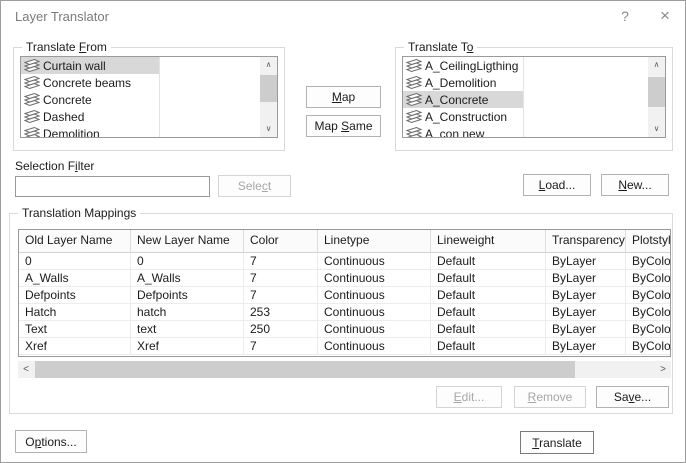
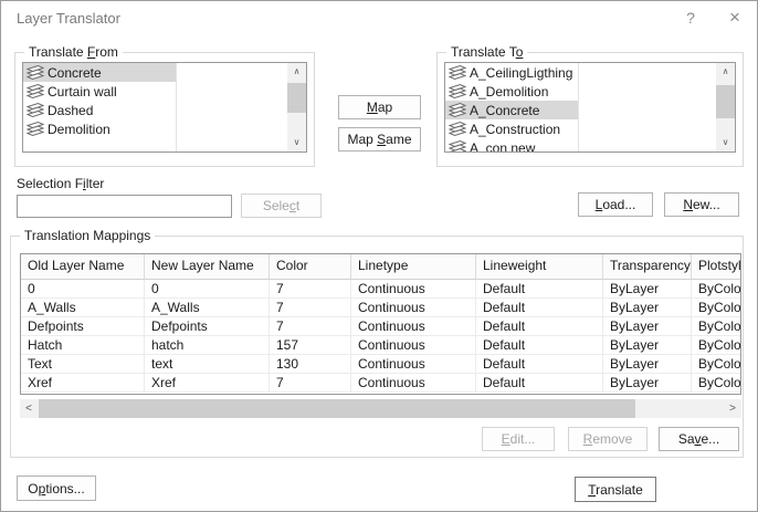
  Layer Translator
  ?
  ×
  Translate From
- Curtain wall
+ Concrete
- Concrete beams
- Concrete
+ Curtain wall
  Dashed
  Demolition
  ∧
  ∨
  Translate To
  A_CeilingLigthing
  A_Demolition
  A_Concrete
  A_Construction
  A_con new
  ∧
  ∨
  Map
  Map Same
  Selection Filter
  Select
  Load...
  New...
  Translation Mappings
  Old Layer Name
  New Layer Name
  Color
  Linetype
  Lineweight
  Transparency
  Plotstyl
  0
  0
  7
  Continuous
  Default
  ByLayer
  ByColo
  A_Walls
  A_Walls
  7
  Continuous
  Default
  ByLayer
  ByColo
  Defpoints
  Defpoints
  7
  Continuous
  Default
  ByLayer
  ByColo
  Hatch
  hatch
- 253
+ 157
  Continuous
  Default
  ByLayer
  ByColo
  Text
  text
- 250
+ 130
  Continuous
  Default
  ByLayer
  ByColo
  Xref
  Xref
  7
  Continuous
  Default
  ByLayer
  ByColo
  <
  >
  Edit...
  Remove
  Save...
  Options...
  Translate
